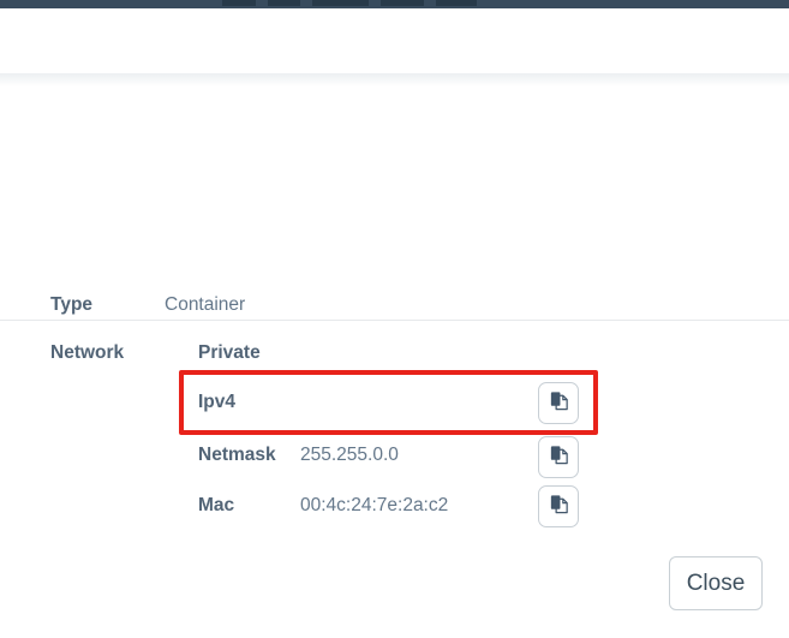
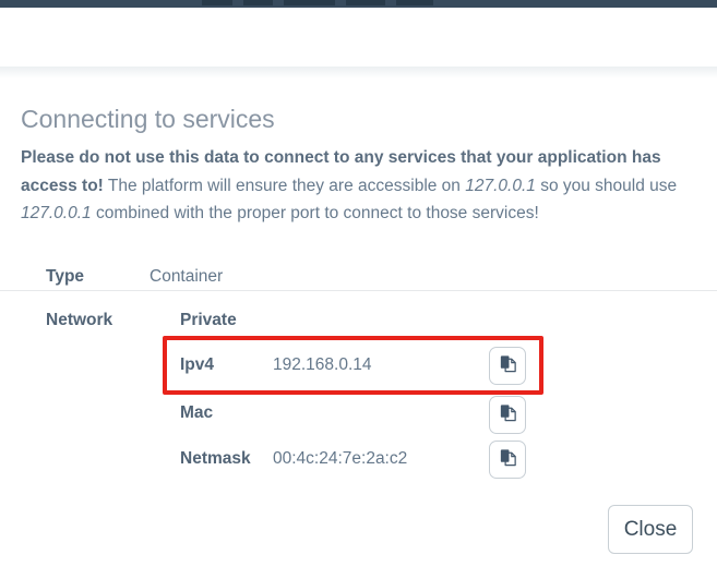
+ Connecting to services
+ Please do not use this data to connect to any services that your application has access to! The platform will ensure they are accessible on 127.0.0.1 so you should use 127.0.0.1 combined with the proper port to connect to those services!
  Type
  Container
  Network
  Private
  Ipv4
+ 192.168.0.14
- Netmask
+ Mac
- 255.255.0.0
- Mac
+ Netmask
  00:4c:24:7e:2a:c2
  Close
